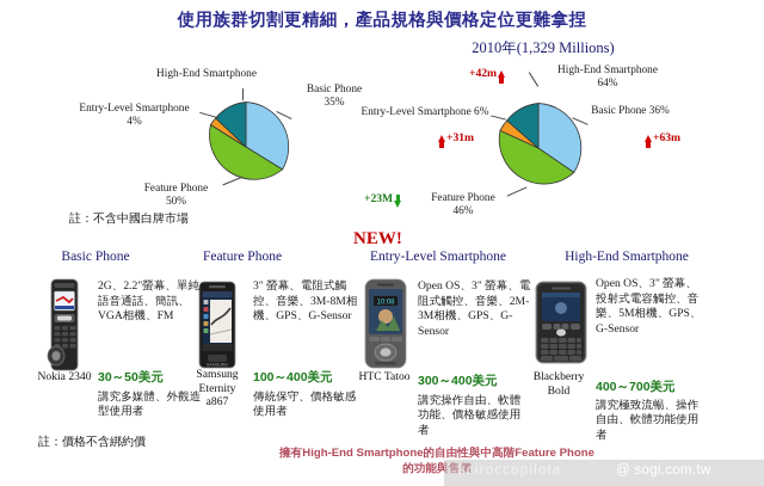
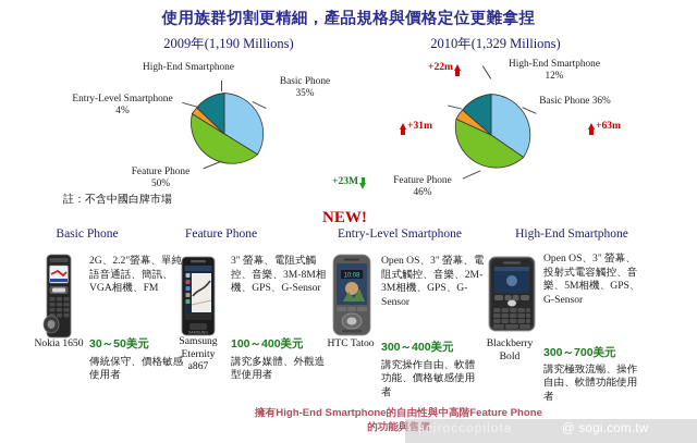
  使用族群切割更精細，產品規格與價格定位更難拿捏
+ 2009年(1,190 Millions)
  High-End Smartphone
  Basic Phone
  35%
  Entry-Level Smartphone
  4%
  Feature Phone
  50%
  註：不含中國白牌市場
  2010年(1,329 Millions)
  High-End Smartphone
- 64%
+ 12%
- +42m
+ +22m
  Basic Phone 36%
  +63m
- Entry-Level Smartphone 6%
  +31m
  Feature Phone
  46%
  +23M
  NEW!
  Basic Phone
  Feature Phone
  Entry-Level Smartphone
  High-End Smartphone
- Nokia 2340
+ Nokia 1650
  2G、2.2"螢幕、單純語音通話、簡訊、VGA相機、FM
  30～50美元
- 講究多媒體、外觀造型使用者
+ 傳統保守、價格敏感使用者
  Samsung Eternity a867
  3" 螢幕、電阻式觸控、音樂、3M-8M相機、GPS、G-Sensor
  100～400美元
- 傳統保守、價格敏感使用者
+ 講究多媒體、外觀造型使用者
  HTC Tatoo
  Open OS、3" 螢幕、電阻式觸控、音樂、2M-3M相機、GPS、G-Sensor
  300～400美元
  講究操作自由、軟體功能、價格敏感使用者
  Blackberry Bold
  Open OS、3" 螢幕、投射式電容觸控、音樂、5M相機、GPS、G-Sensor
- 400～700美元
+ 300～700美元
  講究極致流暢、操作自由、軟體功能使用者
- 註：價格不含綁約價
  擁有High-End Smartphone的自由性與中高階Feature Phone的功能與售價
  sciroccopilota
  @ sogi.com.tw
